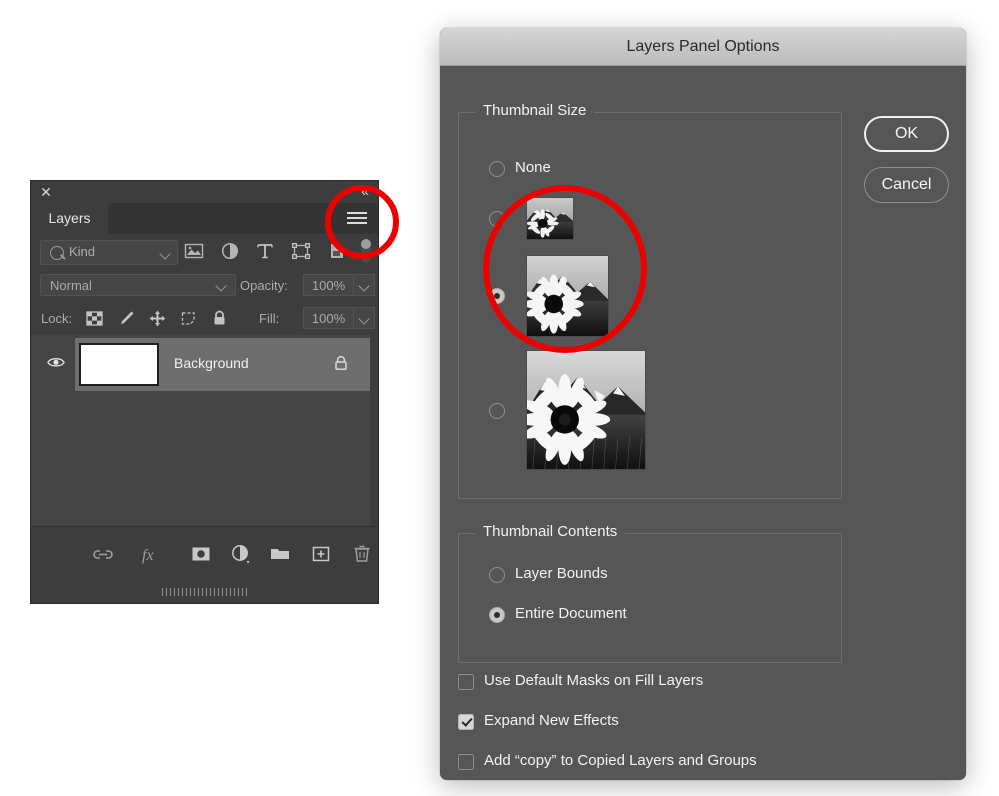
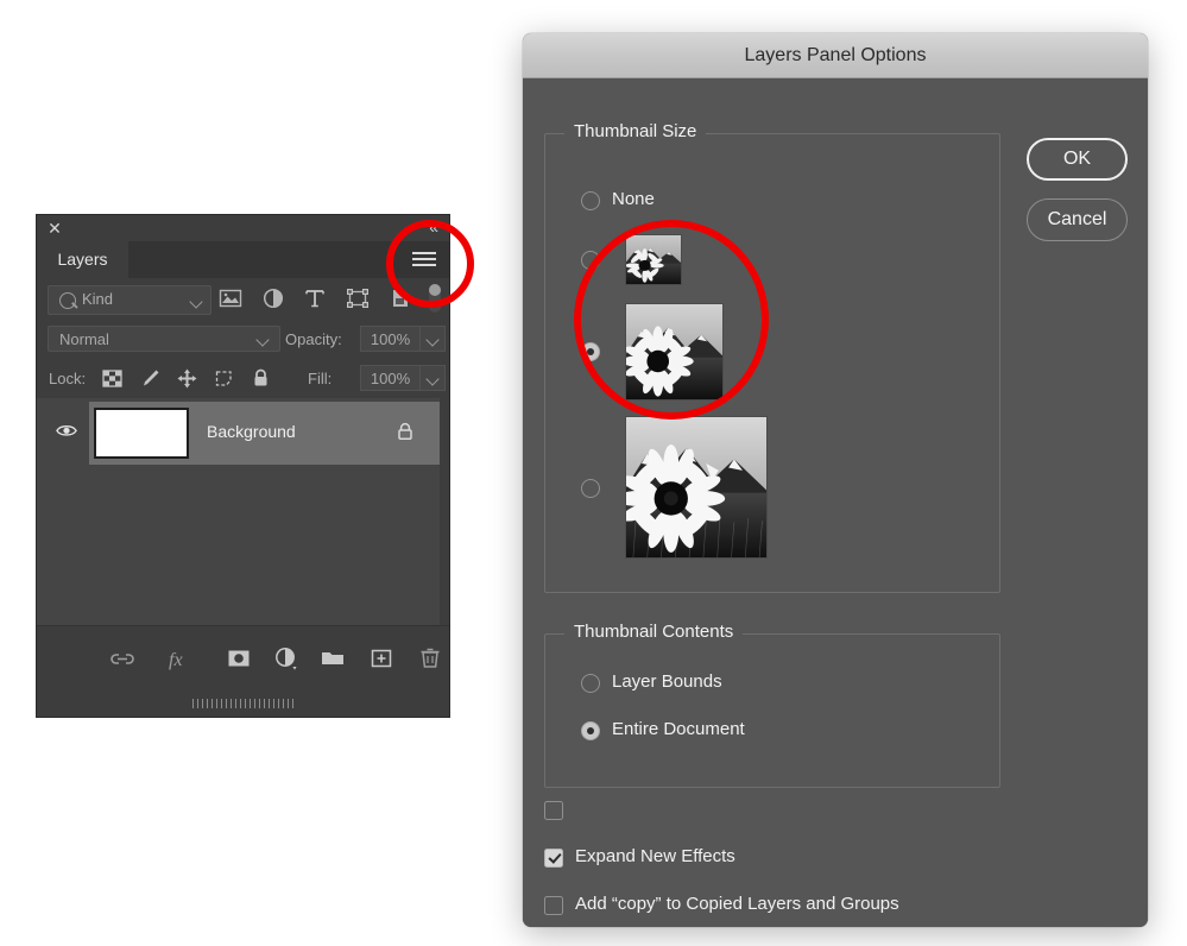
  ✕
  «
  Layers
  Kind
  Normal
  Opacity:
  100%
  Lock:
  Fill:
  100%
  Background
  fx
  Layers Panel Options
  Thumbnail Size
  None
  Thumbnail Contents
  Layer Bounds
  Entire Document
- Use Default Masks on Fill Layers
  Expand New Effects
  Add “copy” to Copied Layers and Groups
  OK
  Cancel
